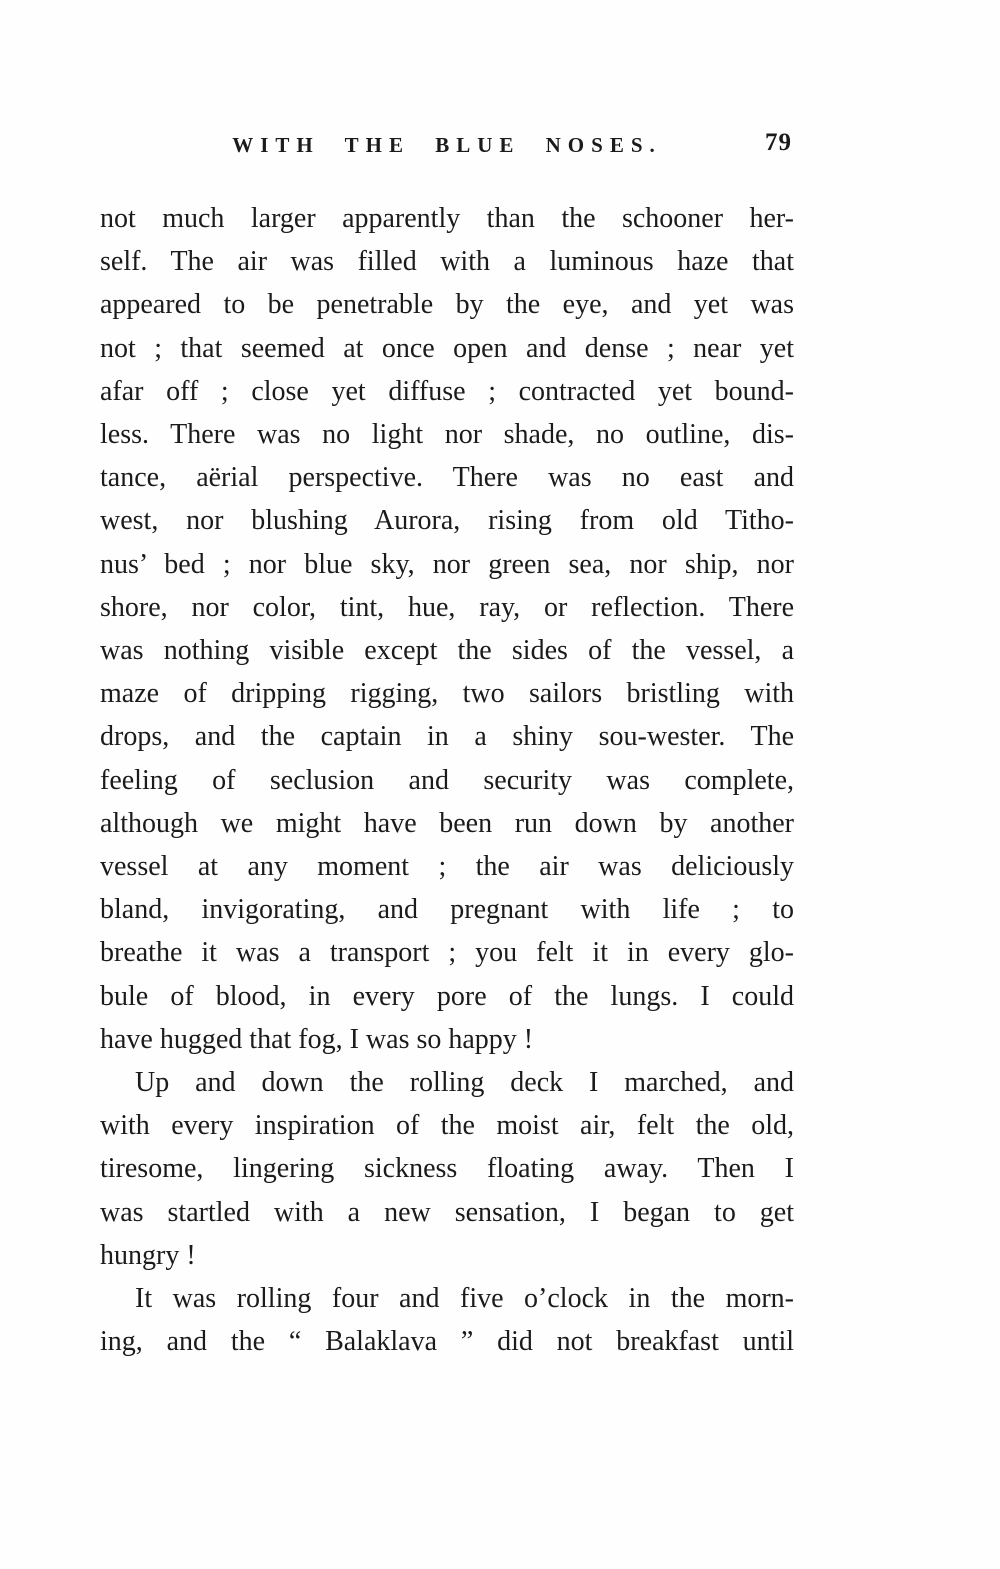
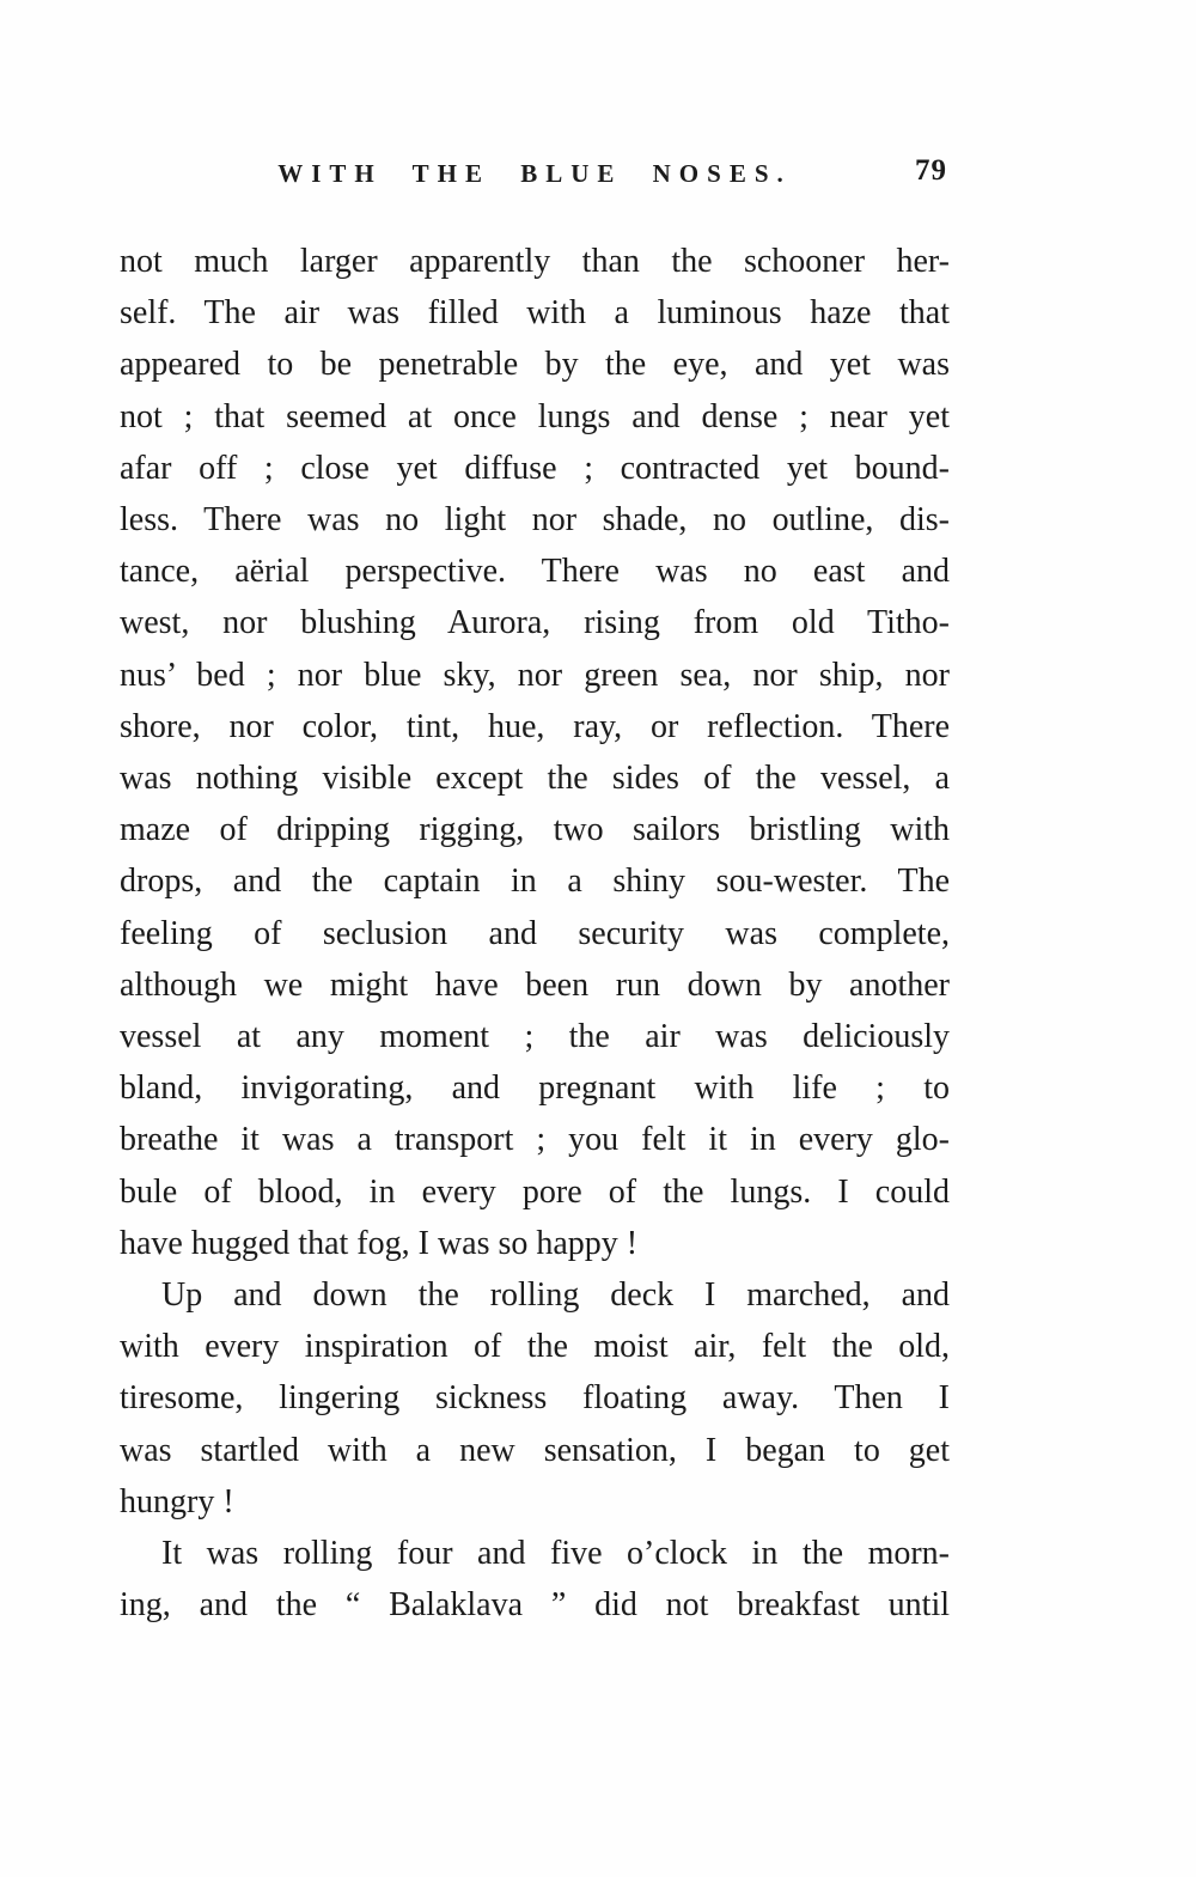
  WITH THE BLUE NOSES.
  79
  not much larger apparently than the schooner her-
  self. The air was filled with a luminous haze that
  appeared to be penetrable by the eye, and yet was
- not ; that seemed at once open and dense ; near yet
+ not ; that seemed at once lungs and dense ; near yet
  afar off ; close yet diffuse ; contracted yet bound-
  less. There was no light nor shade, no outline, dis-
  tance, aërial perspective. There was no east and
  west, nor blushing Aurora, rising from old Titho-
  nus’ bed ; nor blue sky, nor green sea, nor ship, nor
  shore, nor color, tint, hue, ray, or reflection. There
  was nothing visible except the sides of the vessel, a
  maze of dripping rigging, two sailors bristling with
  drops, and the captain in a shiny sou-wester. The
  feeling of seclusion and security was complete,
  although we might have been run down by another
  vessel at any moment ; the air was deliciously
  bland, invigorating, and pregnant with life ; to
  breathe it was a transport ; you felt it in every glo-
  bule of blood, in every pore of the lungs. I could
  have hugged that fog, I was so happy !
  Up and down the rolling deck I marched, and
  with every inspiration of the moist air, felt the old,
  tiresome, lingering sickness floating away. Then I
  was startled with a new sensation, I began to get
  hungry !
  It was rolling four and five o’clock in the morn-
  ing, and the “ Balaklava ” did not breakfast until
